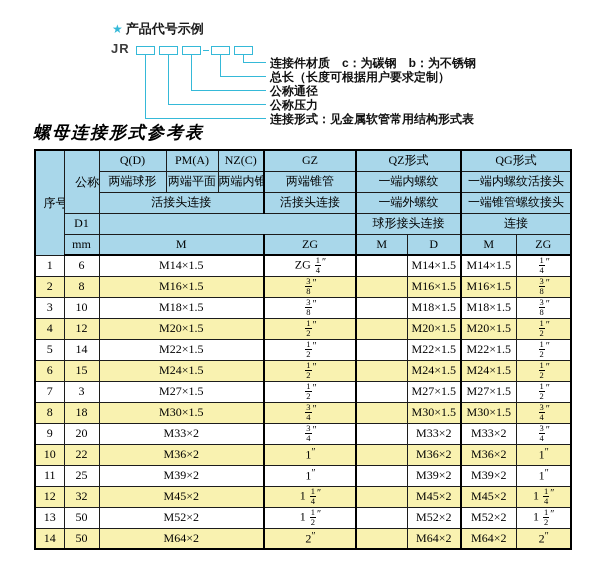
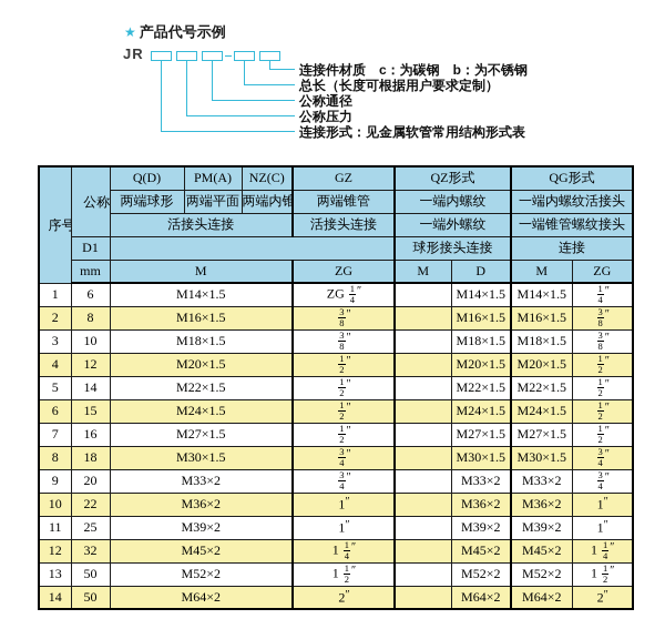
  ★ 产品代号示例
  JR
  连接件材质 c：为碳钢 b：为不锈钢
  总长（长度可根据用户要求定制）
  公称通径
  公称压力
  连接形式：见金属软管常用结构形式表
- 螺母连接形式参考表
  序号	公称	Q(D)	PM(A)	NZ(C)	GZ	QZ形式	QG形式
  两端球形	两端平面	两端内锥	两端锥管	一端内螺纹	一端内螺纹活接头
  活接头连接	活接头连接	一端外螺纹	一端锥管螺纹接头
  D1		球形接头连接	连接
  mm	M	ZG	M	D	M	ZG
  1	6	M14×1.5	ZG 14″		M14×1.5	M14×1.5	14″
  2	8	M16×1.5	38″		M16×1.5	M16×1.5	38″
  3	10	M18×1.5	38″		M18×1.5	M18×1.5	38″
  4	12	M20×1.5	12″		M20×1.5	M20×1.5	12″
  5	14	M22×1.5	12″		M22×1.5	M22×1.5	12″
  6	15	M24×1.5	12″		M24×1.5	M24×1.5	12″
- 7	3	M27×1.5	12″		M27×1.5	M27×1.5	12″
+ 7	16	M27×1.5	12″		M27×1.5	M27×1.5	12″
  8	18	M30×1.5	34″		M30×1.5	M30×1.5	34″
  9	20	M33×2	34″		M33×2	M33×2	34″
  10	22	M36×2	1″		M36×2	M36×2	1″
  11	25	M39×2	1″		M39×2	M39×2	1″
  12	32	M45×2	1 14″		M45×2	M45×2	1 14″
  13	50	M52×2	1 12″		M52×2	M52×2	1 12″
  14	50	M64×2	2″		M64×2	M64×2	2″
